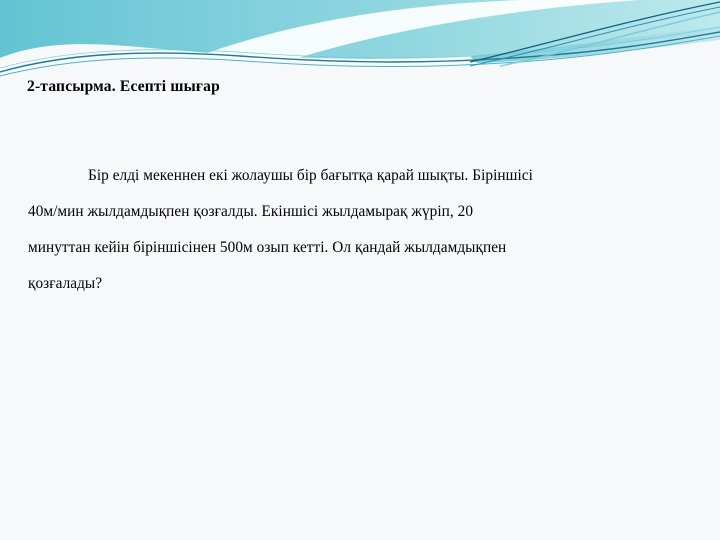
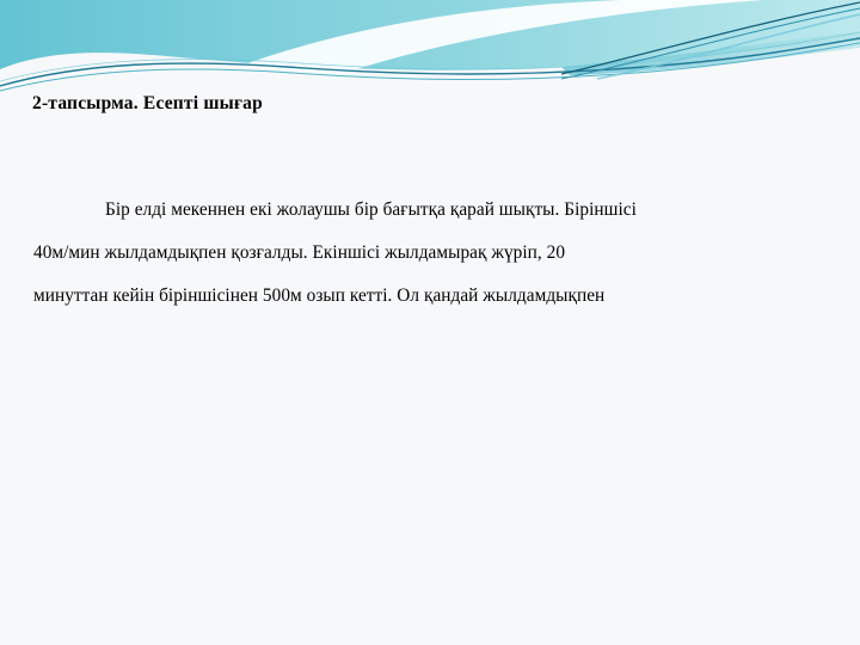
  2-тапсырма. Есепті шығар
  Бір елді мекеннен екі жолаушы бір бағытқа қарай шықты. Біріншісі
  40м/мин жылдамдықпен қозғалды. Екіншісі жылдамырақ жүріп, 20
  минуттан кейін біріншісінен 500м озып кетті. Ол қандай жылдамдықпен
- қозғалады?
